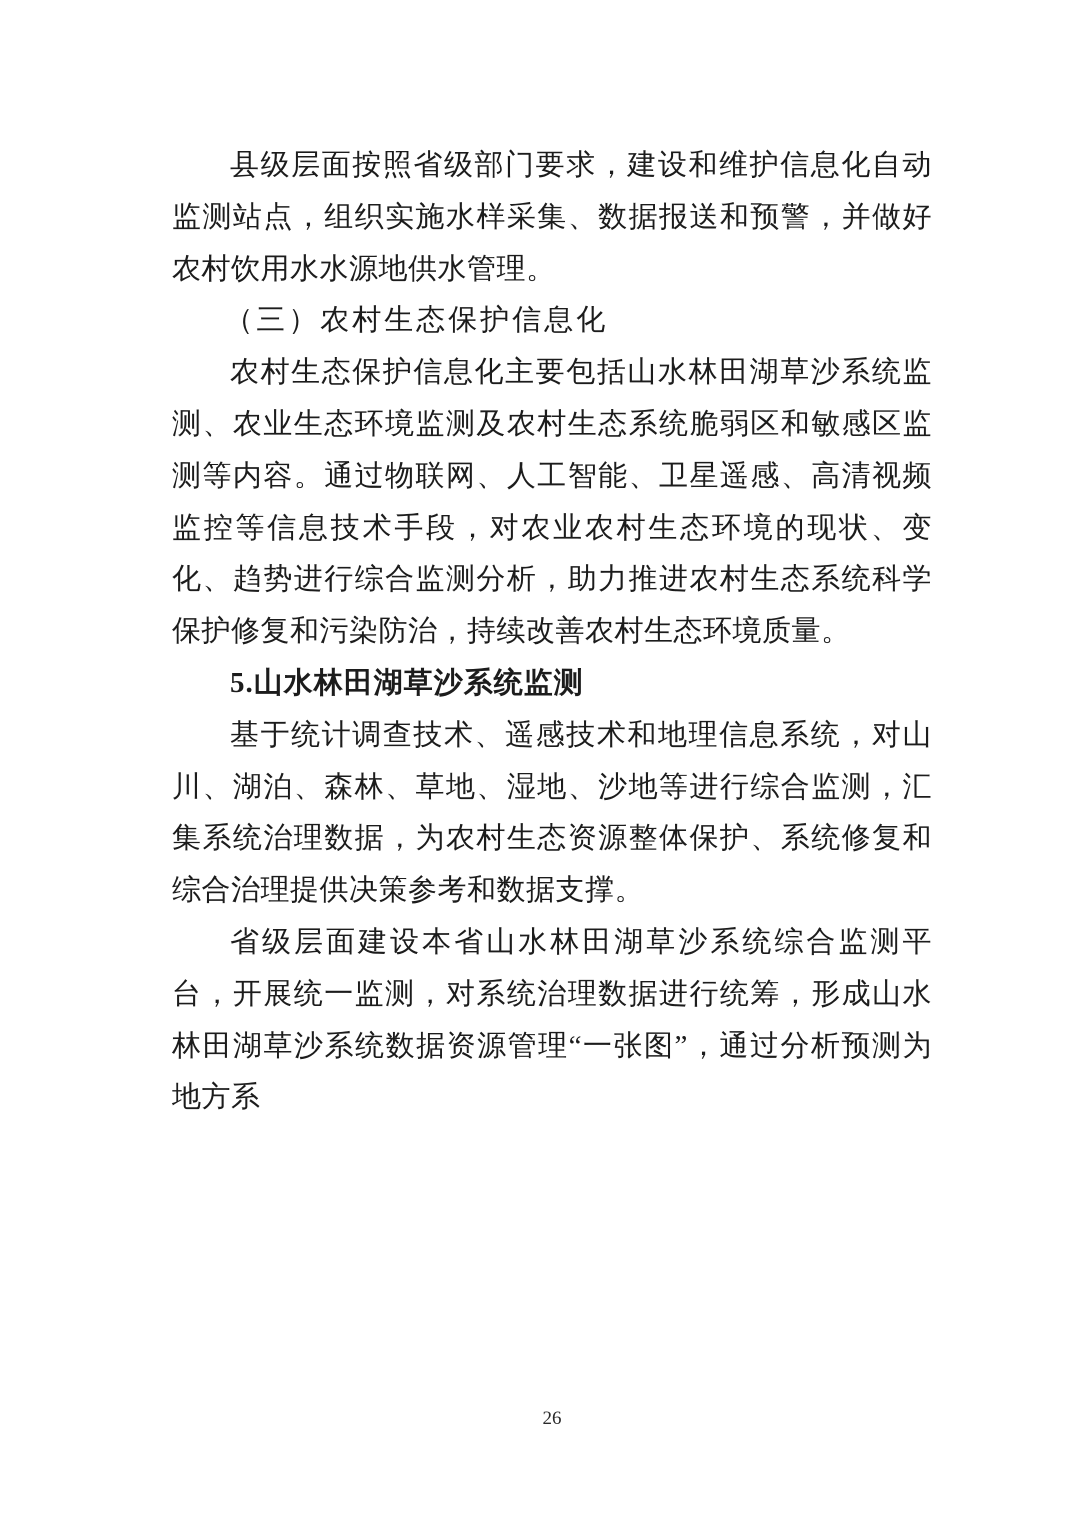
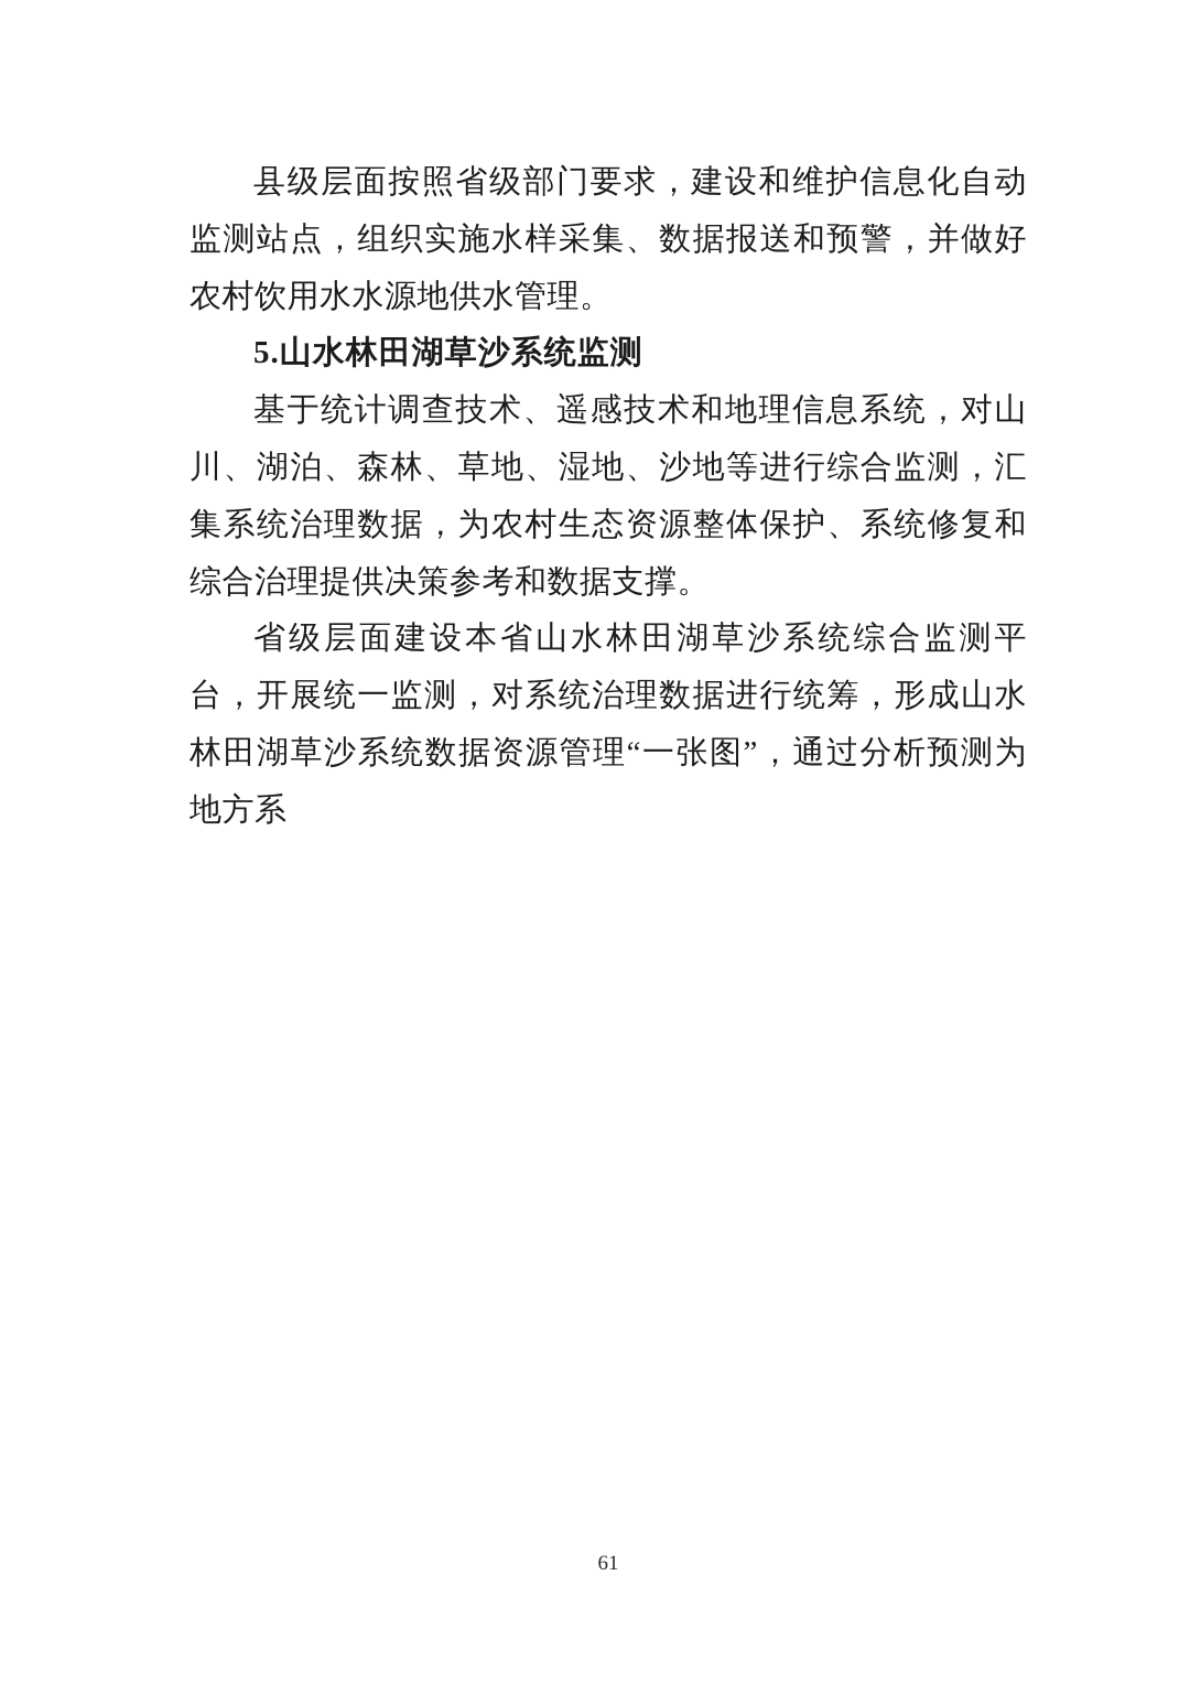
  县级层面按照省级部门要求，建设和维护信息化自动监测站点，组织实施水样采集、数据报送和预警，并做好农村饮用水水源地供水管理。
- （三）农村生态保护信息化
- 农村生态保护信息化主要包括山水林田湖草沙系统监测、农业生态环境监测及农村生态系统脆弱区和敏感区监测等内容。通过物联网、人工智能、卫星遥感、高清视频监控等信息技术手段，对农业农村生态环境的现状、变化、趋势进行综合监测分析，助力推进农村生态系统科学保护修复和污染防治，持续改善农村生态环境质量。
  5.山水林田湖草沙系统监测
  基于统计调查技术、遥感技术和地理信息系统，对山川、湖泊、森林、草地、湿地、沙地等进行综合监测，汇集系统治理数据，为农村生态资源整体保护、系统修复和综合治理提供决策参考和数据支撑。
  省级层面建设本省山水林田湖草沙系统综合监测平台，开展统一监测，对系统治理数据进行统筹，形成山水林田湖草沙系统数据资源管理“一张图”，通过分析预测为地方系
- 26
+ 61
